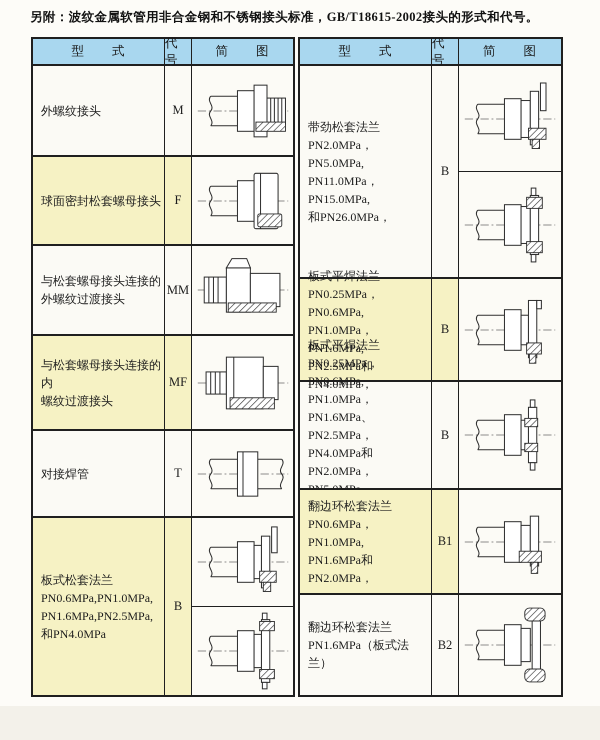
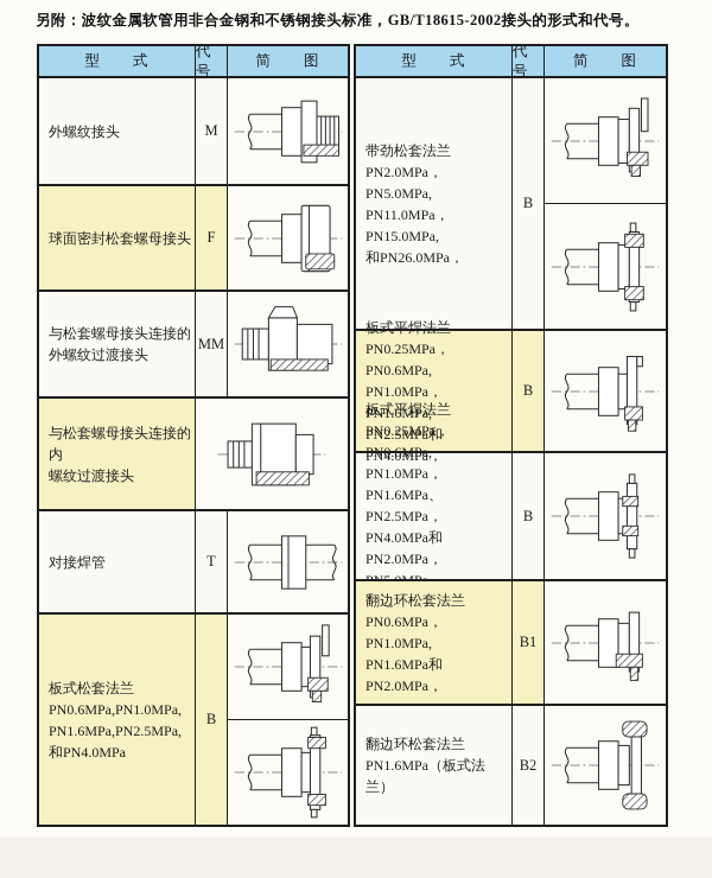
  另附：波纹金属软管用非合金钢和不锈钢接头标准，GB/T18615-2002接头的形式和代号。
  型 式
  代号
  简 图
  外螺纹接头
  M
  球面密封松套螺母接头
  F
  与松套螺母接头连接的
  外螺纹过渡接头
  MM
  与松套螺母接头连接的内
  螺纹过渡接头
- MF
  对接焊管
  T
  板式松套法兰
  PN0.6MPa,PN1.0MPa,
  PN1.6MPa,PN2.5MPa,
  和PN4.0MPa
  B
  型 式
  代号
  简 图
  带劲松套法兰
  PN2.0MPa，PN5.0MPa,
  PN11.0MPa， PN15.0MPa,
  和PN26.0MPa，
  B
  板式平焊法兰
  PN0.25MPa， PN0.6MPa,
  PN1.0MPa， PN1.6MPa,
  PN2.5MPa和PN4.0MPa，
  B
  板式平焊法兰
  PN0.25MPa， PN0.6MPa,
  PN1.0MPa， PN1.6MPa、
  PN2.5MPa， PN4.0MPa和
  PN2.0MPa， PN5.0MPa,
  B
  翻边环松套法兰
  PN0.6MPa， PN1.0MPa,
  PN1.6MPa和PN2.0MPa，
  B1
  翻边环松套法兰
  PN1.6MPa（板式法兰）
  B2
